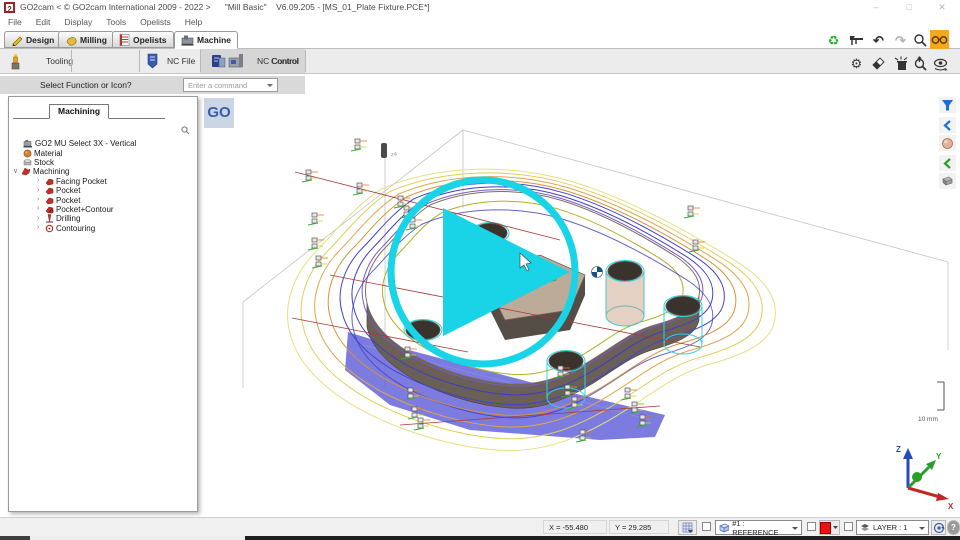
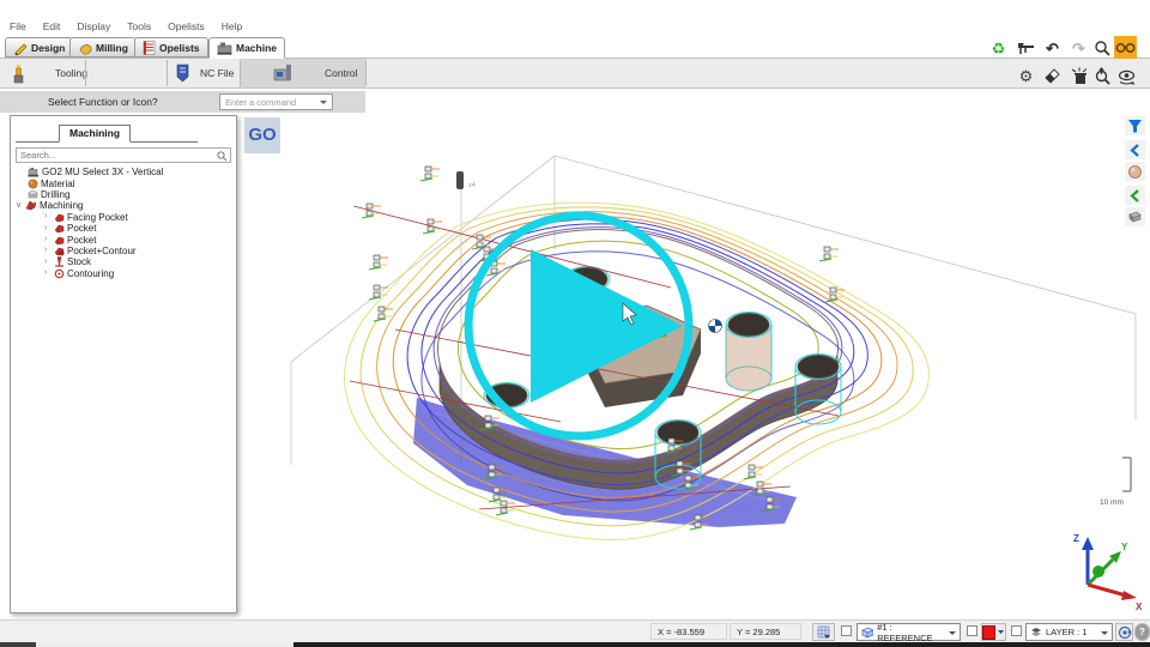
- 2
- GO2cam < © GO2cam International 2009 - 2022 > "Mill Basic" V6.09.205 - [MS_01_Plate Fixture.PCE*]
- –
- □
- ✕
  File
  Edit
  Display
  Tools
  Opelists
  Help
  Design
  Milling
  Opelists
  Machine
  Toolin
  Control
  NC File
- NC Control
  ♻
  ↶
  ↷
  ⚙
  Select Function or Icon?
  Enter a command
  Machining
+ Search...
  GO2 MU Select 3X - Vertical
  Material
- Stock
+ Drilling
  Machining
  Facing Pocket
  Pocket
  Pocket
  Pocket+Contour
- Drilling
+ Stock
  Contouring
  Z
  Y
  X
  GO
- X = -55.480
+ X = -83.559
  Y = 29.285
  #1 : REFERENCE
  LAYER : 1
  ?
